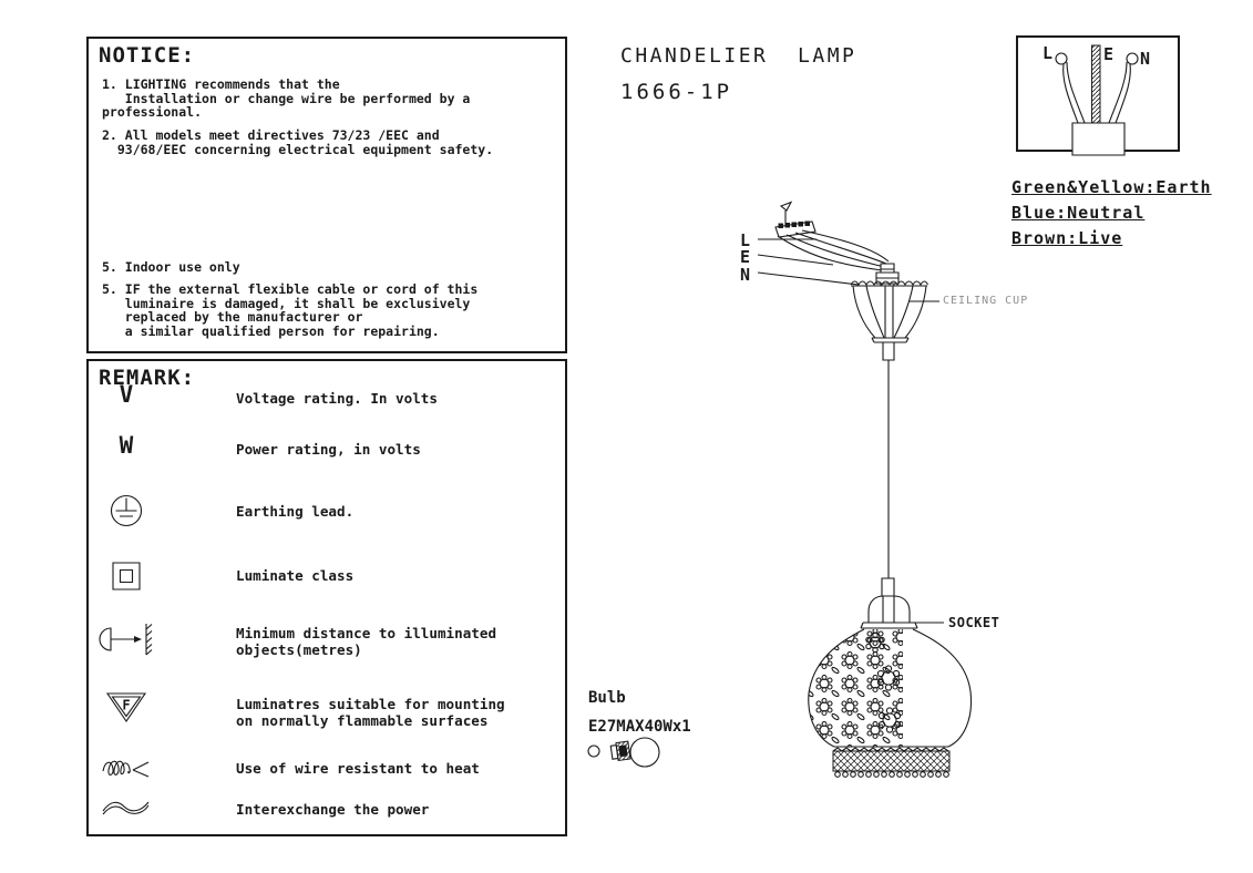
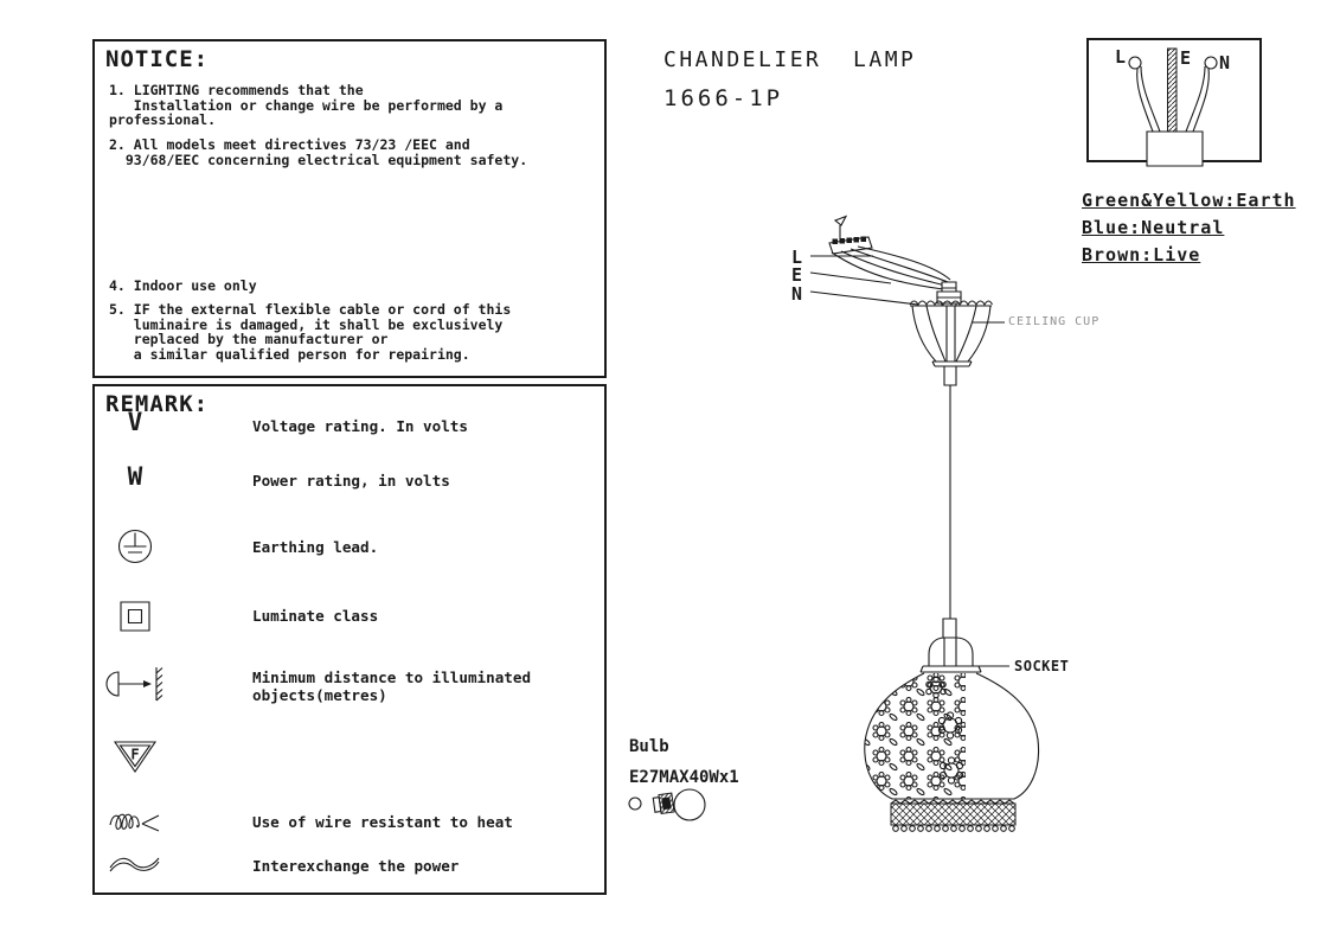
  NOTICE:
  1. LIGHTING recommends that the
  Installation or change wire be performed by a
  professional.
  2. All models meet directives 73/23 /EEC and
  93/68/EEC concerning electrical equipment safety.
- 5. Indoor use only
+ 4. Indoor use only
  5. IF the external flexible cable or cord of this
  luminaire is damaged, it shall be exclusively
  replaced by the manufacturer or
  a similar qualified person for repairing.
  REMARK:
  V
  Voltage rating. In volts
  W
  Power rating, in volts
  Earthing lead.
  Luminate class
  Minimum distance to illuminated
  objects(metres)
  F
- Luminatres suitable for mounting
- on normally flammable surfaces
  Use of wire resistant to heat
  Interexchange the power
  CHANDELIER LAMP
  1666-1P
  L
  E
  N
  Green&Yellow:Earth
  Blue:Neutral
  Brown:Live
  L
  E
  N
  CEILING CUP
  SOCKET
  Bulb
  E27MAX40Wx1
